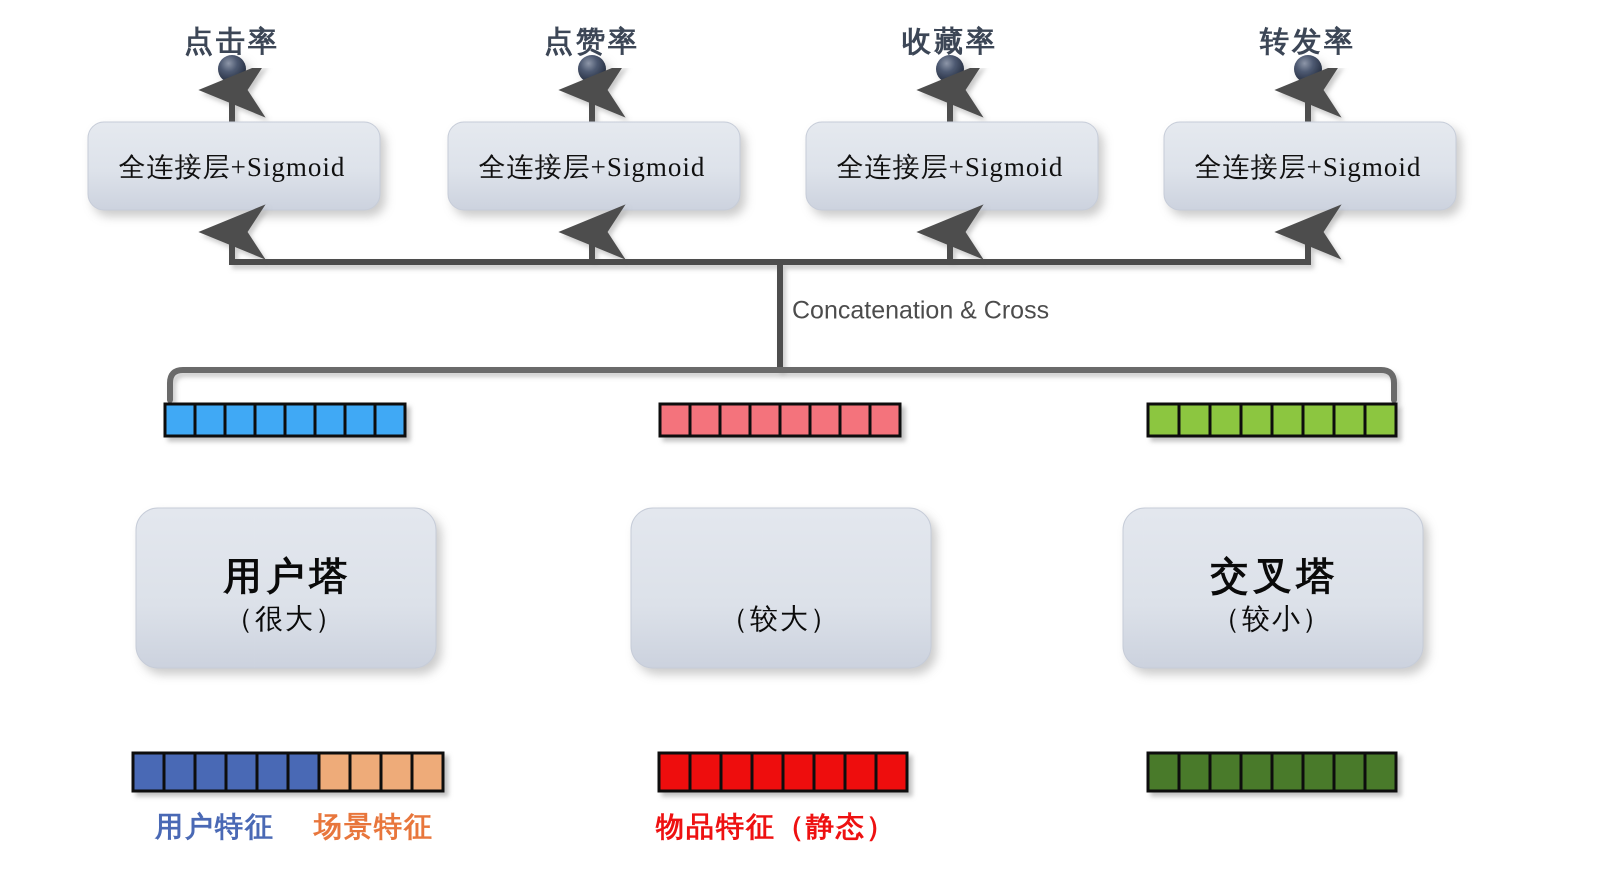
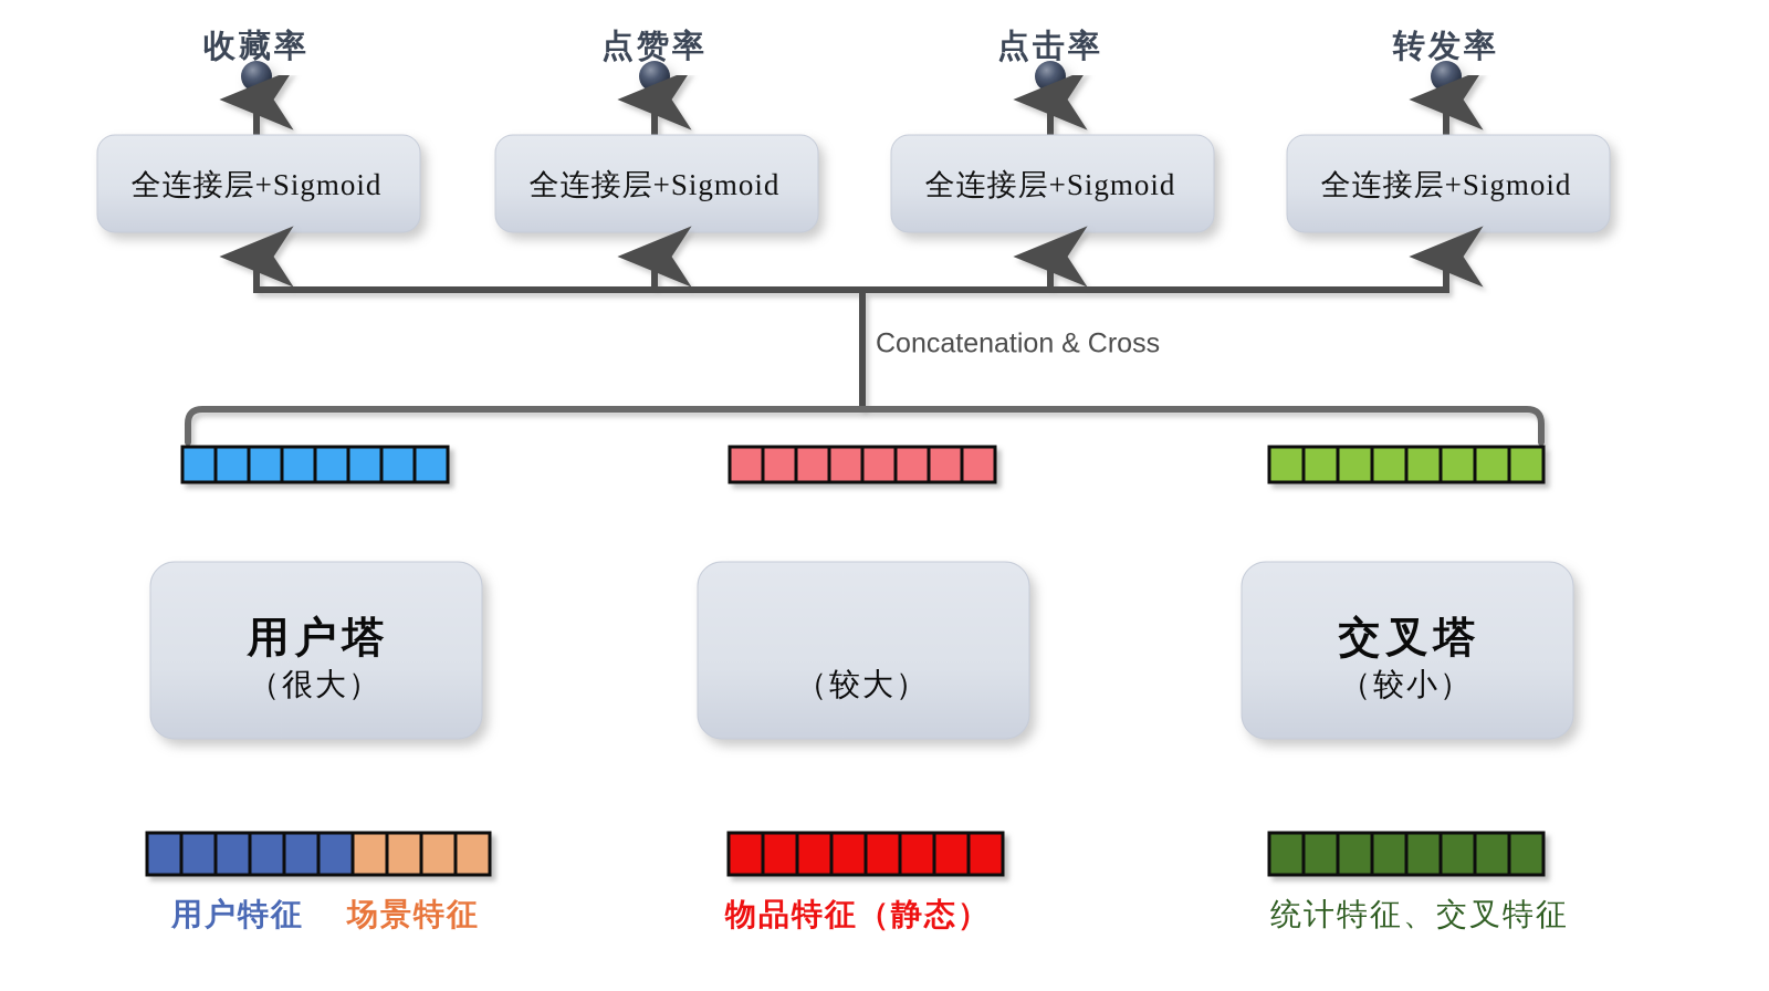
- 点击率
+ 收藏率
  点赞率
- 收藏率
+ 点击率
  转发率
  全连接层+Sigmoid
  全连接层+Sigmoid
  全连接层+Sigmoid
  全连接层+Sigmoid
  Concatenation & Cross
  用户塔
  （很大）
  （较大）
  交叉塔
  （较小）
  用户特征
  场景特征
  物品特征（静态）
+ 统计特征、交叉特征
